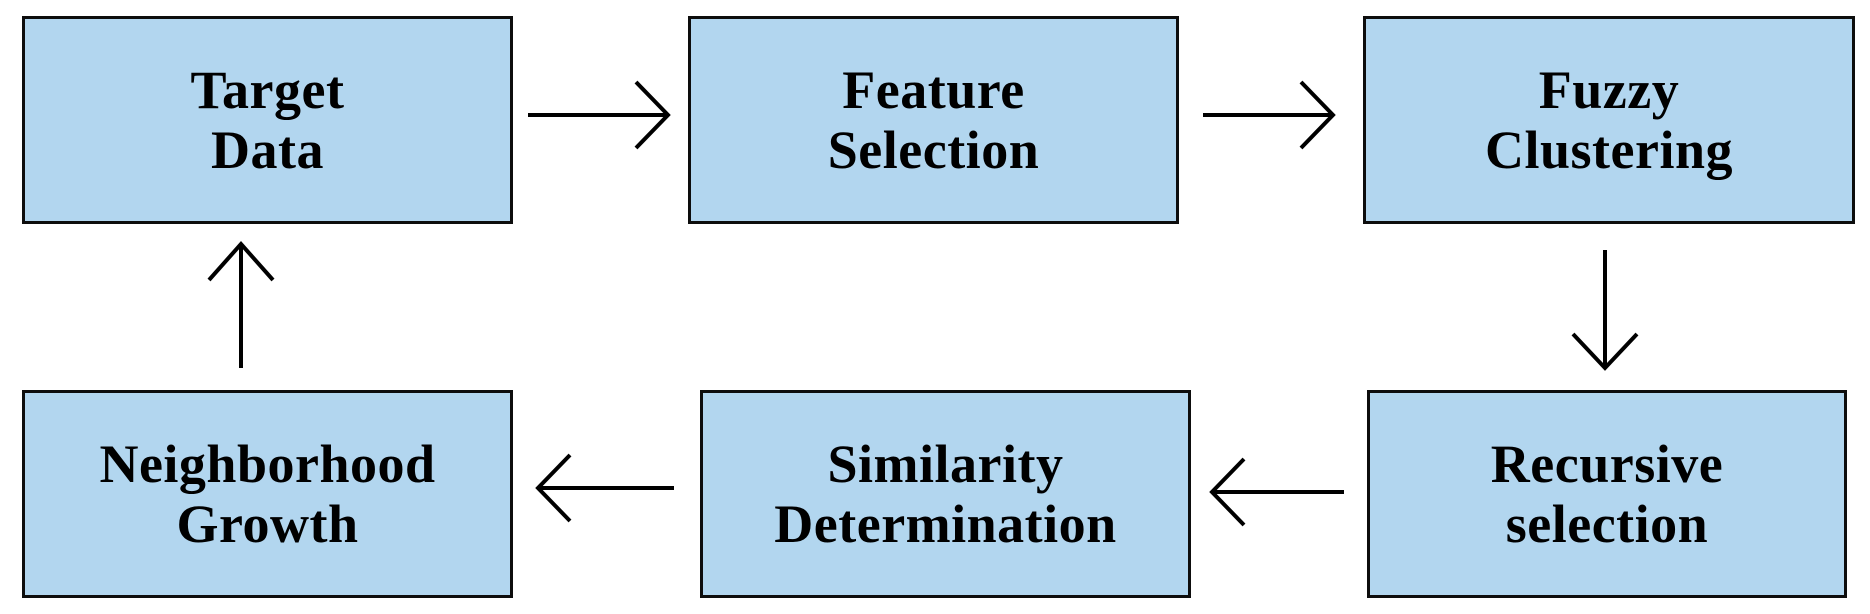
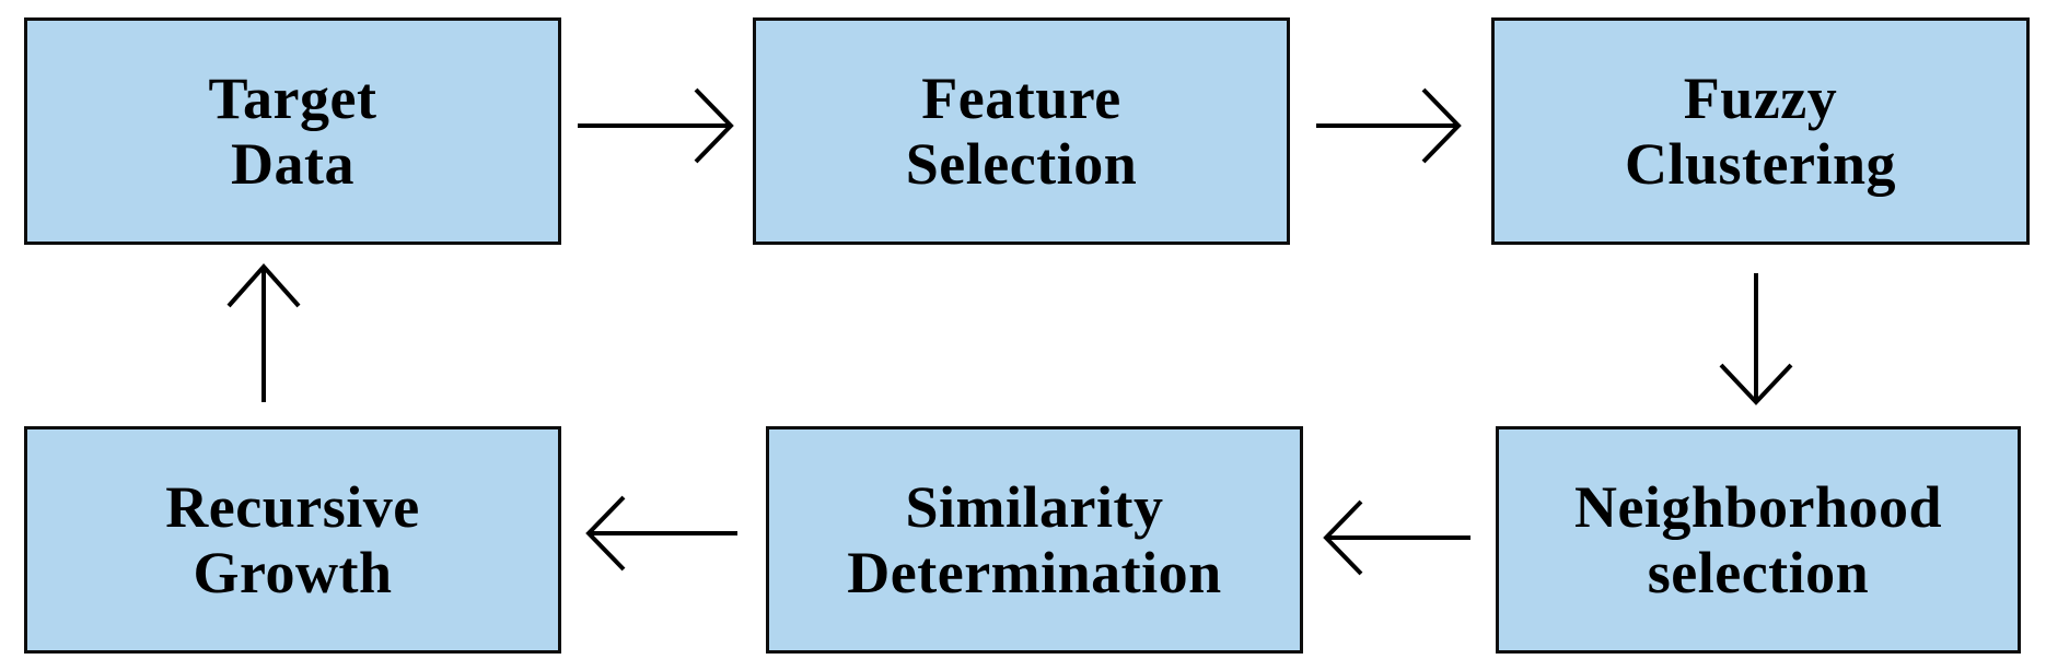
  Target
  Data
  Feature
  Selection
  Fuzzy
  Clustering
- Recursive
+ Neighborhood
  selection
  Similarity
  Determination
- Neighborhood
+ Recursive
  Growth
